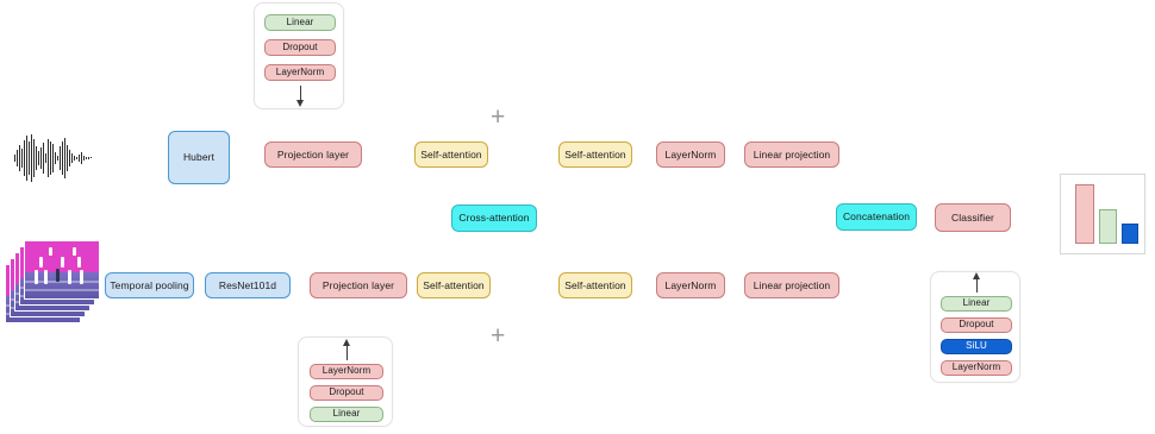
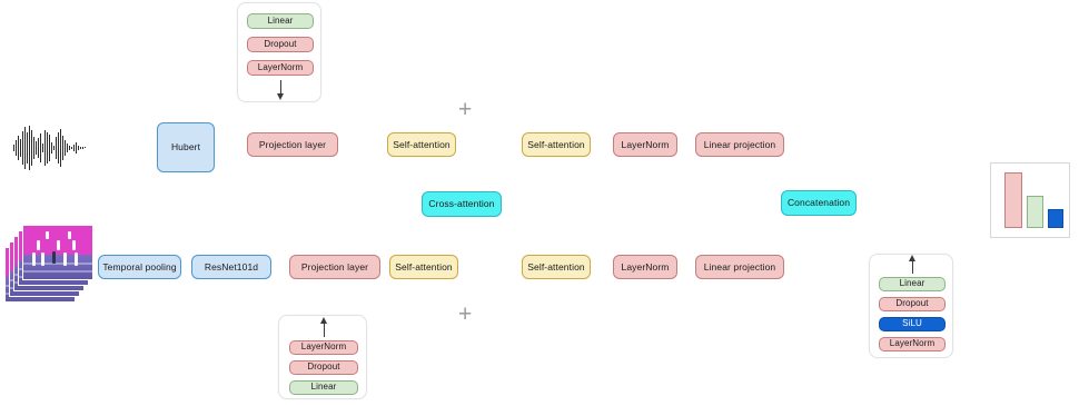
  Linear
  Dropout
  LayerNorm
  +
  Hubert
  Projection layer
  Self-attention
  Self-attention
  LayerNorm
  Linear projection
  Cross-attention
  Concatenation
- Classifier
  Temporal pooling
  ResNet101d
  Projection layer
  Self-attention
  Self-attention
  LayerNorm
  Linear projection
  +
  LayerNorm
  Dropout
  Linear
  Linear
  Dropout
  SiLU
  LayerNorm
